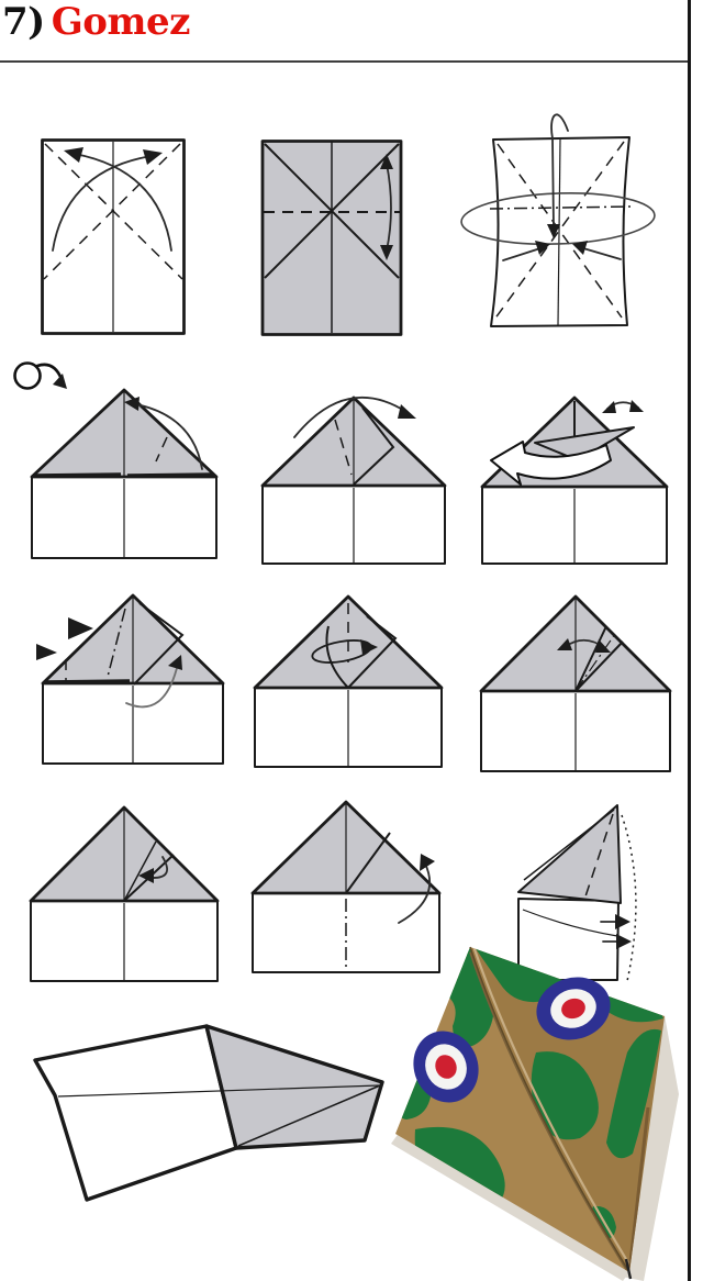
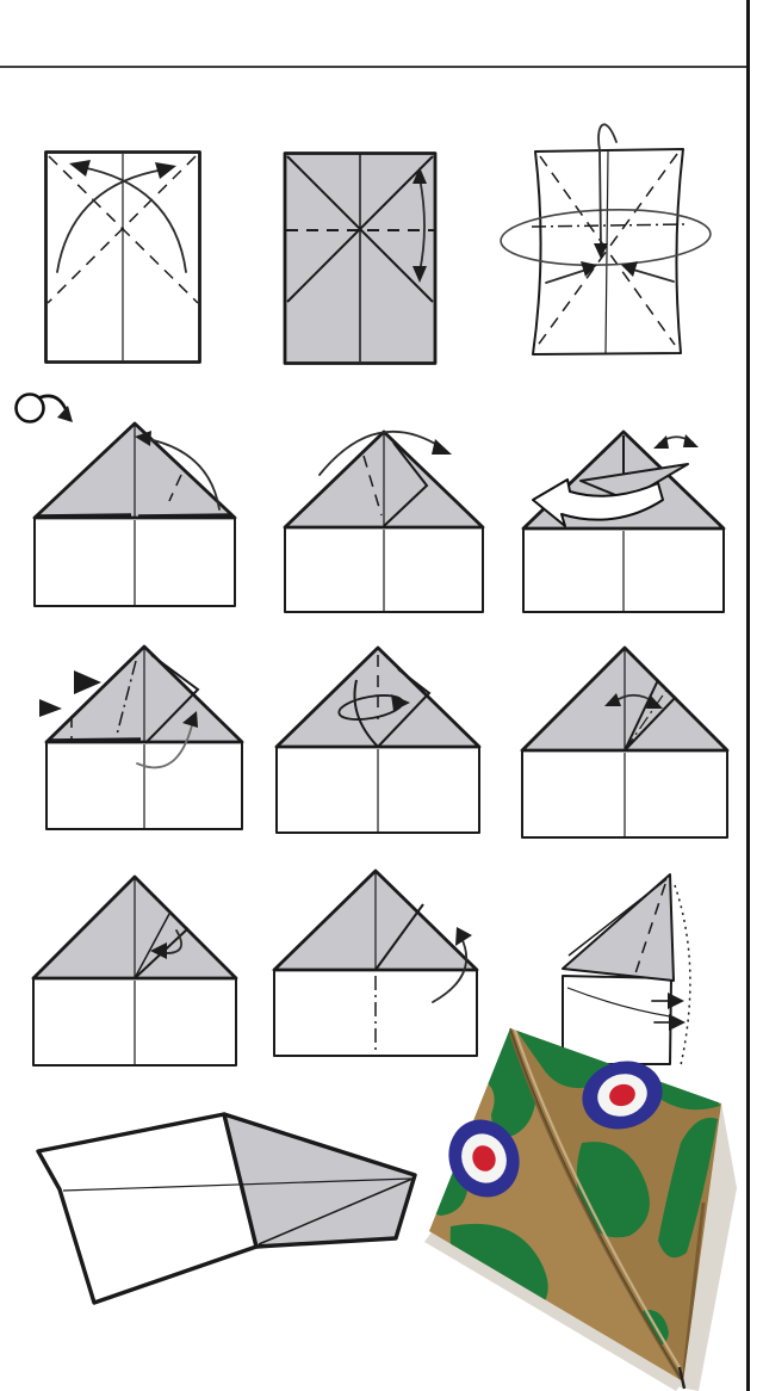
- 7) Gomez
